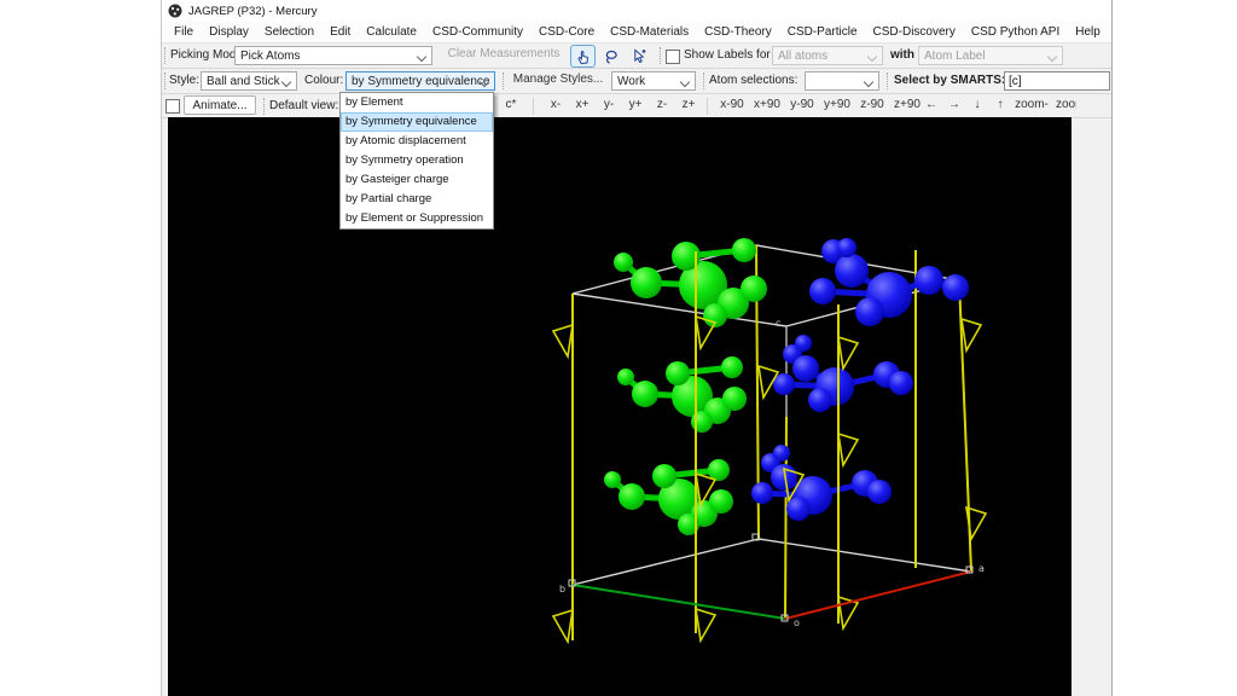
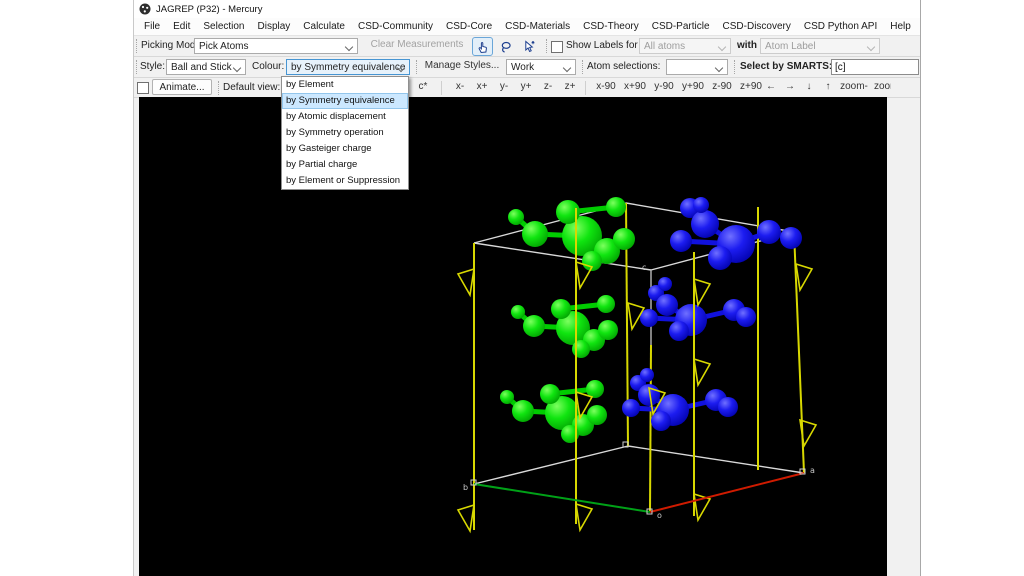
  JAGREP (P32) - Mercury
  File
- Display
+ Edit
  Selection
- Edit
+ Display
  Calculate
  CSD-Community
  CSD-Core
  CSD-Materials
  CSD-Theory
  CSD-Particle
  CSD-Discovery
  CSD Python API
  Help
  Picking Mod
  Pick Atoms
  Clear Measurements
  Show Labels for
  All atoms
  with
  Atom Label
  Style:
  Ball and Stick
  Colour:
  by Symmetry equivalence
  Manage Styles...
  Work
  Atom selections:
  Select by SMARTS
  [c]
  Animate...
  Default view:
  c*
  x-
  x+
  y-
  y+
  z-
  z+
  x-90
  x+90
  y-90
  y+90
  z-90
  z+90
  ←
  →
  ↓
  ↑
  zoom-
  c
  b
  o
  a
  by Element
  by Symmetry equivalence
  by Atomic displacement
  by Symmetry operation
  by Gasteiger charge
  by Partial charge
  by Element or Suppression
